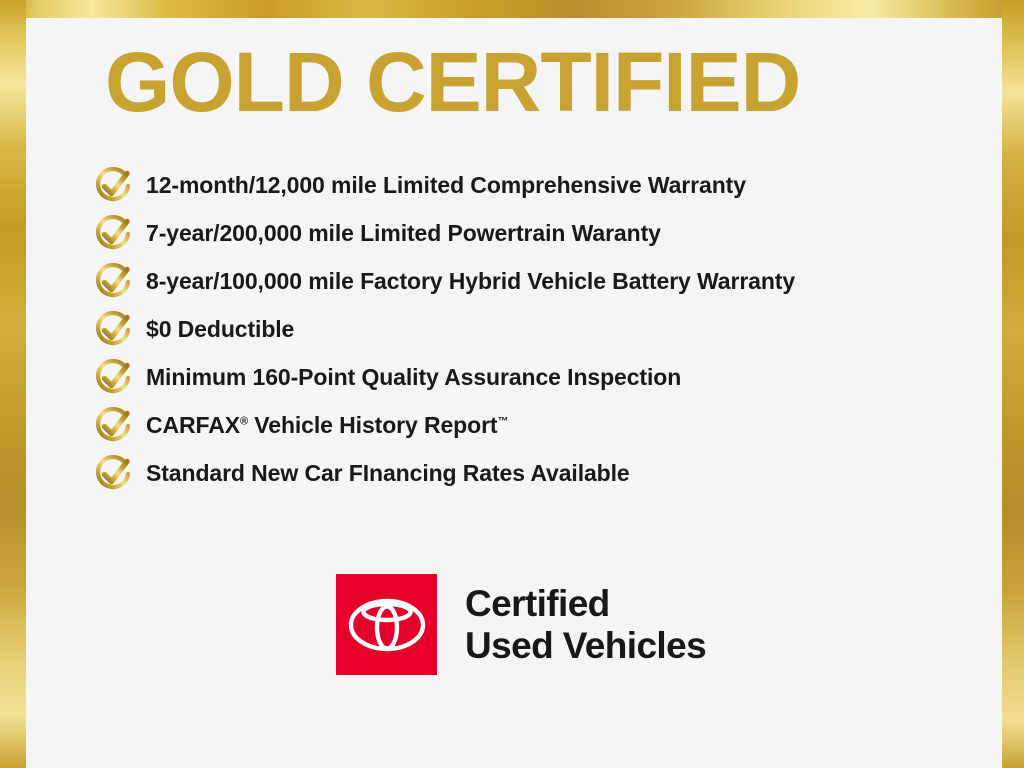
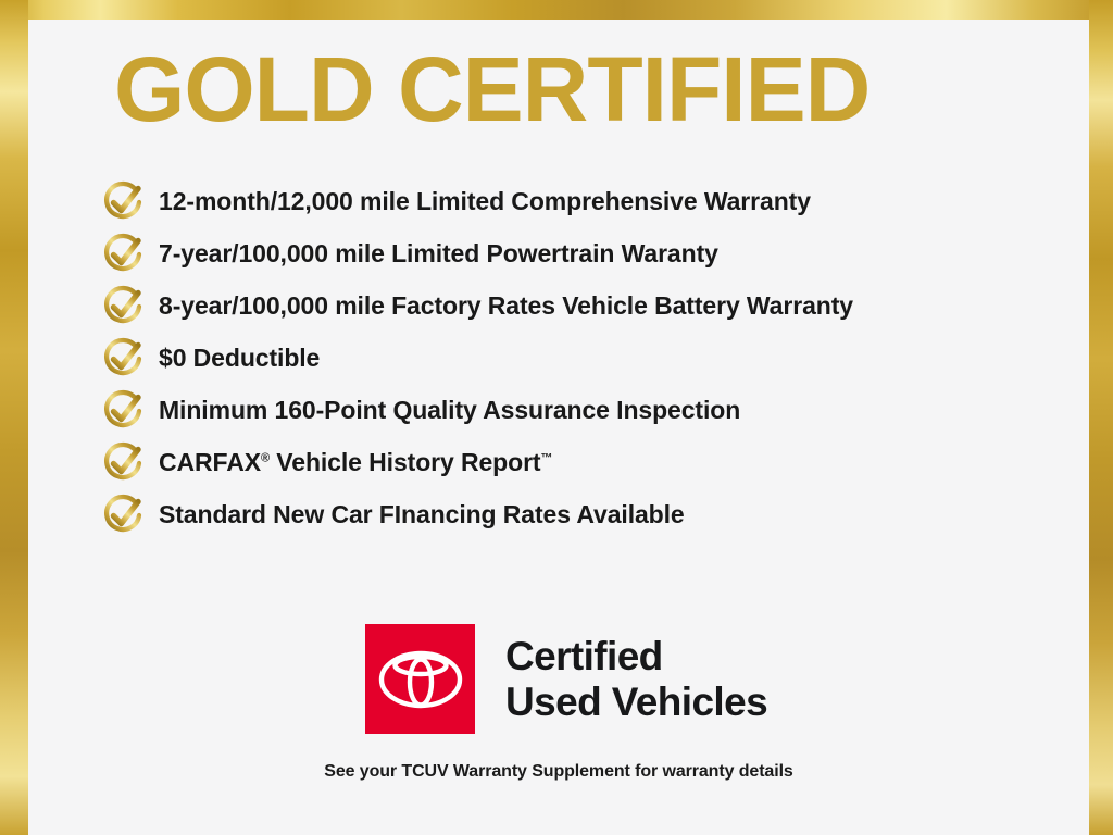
  GOLD CERTIFIED
  12-month/12,000 mile Limited Comprehensive Warranty
- 7-year/200,000 mile Limited Powertrain Waranty
+ 7-year/100,000 mile Limited Powertrain Waranty
- 8-year/100,000 mile Factory Hybrid Vehicle Battery Warranty
+ 8-year/100,000 mile Factory Rates Vehicle Battery Warranty
  $0 Deductible
  Minimum 160-Point Quality Assurance Inspection
  CARFAX® Vehicle History Report™
  Standard New Car FInancing Rates Available
  Certified
  Used Vehicles
+ See your TCUV Warranty Supplement for warranty details
